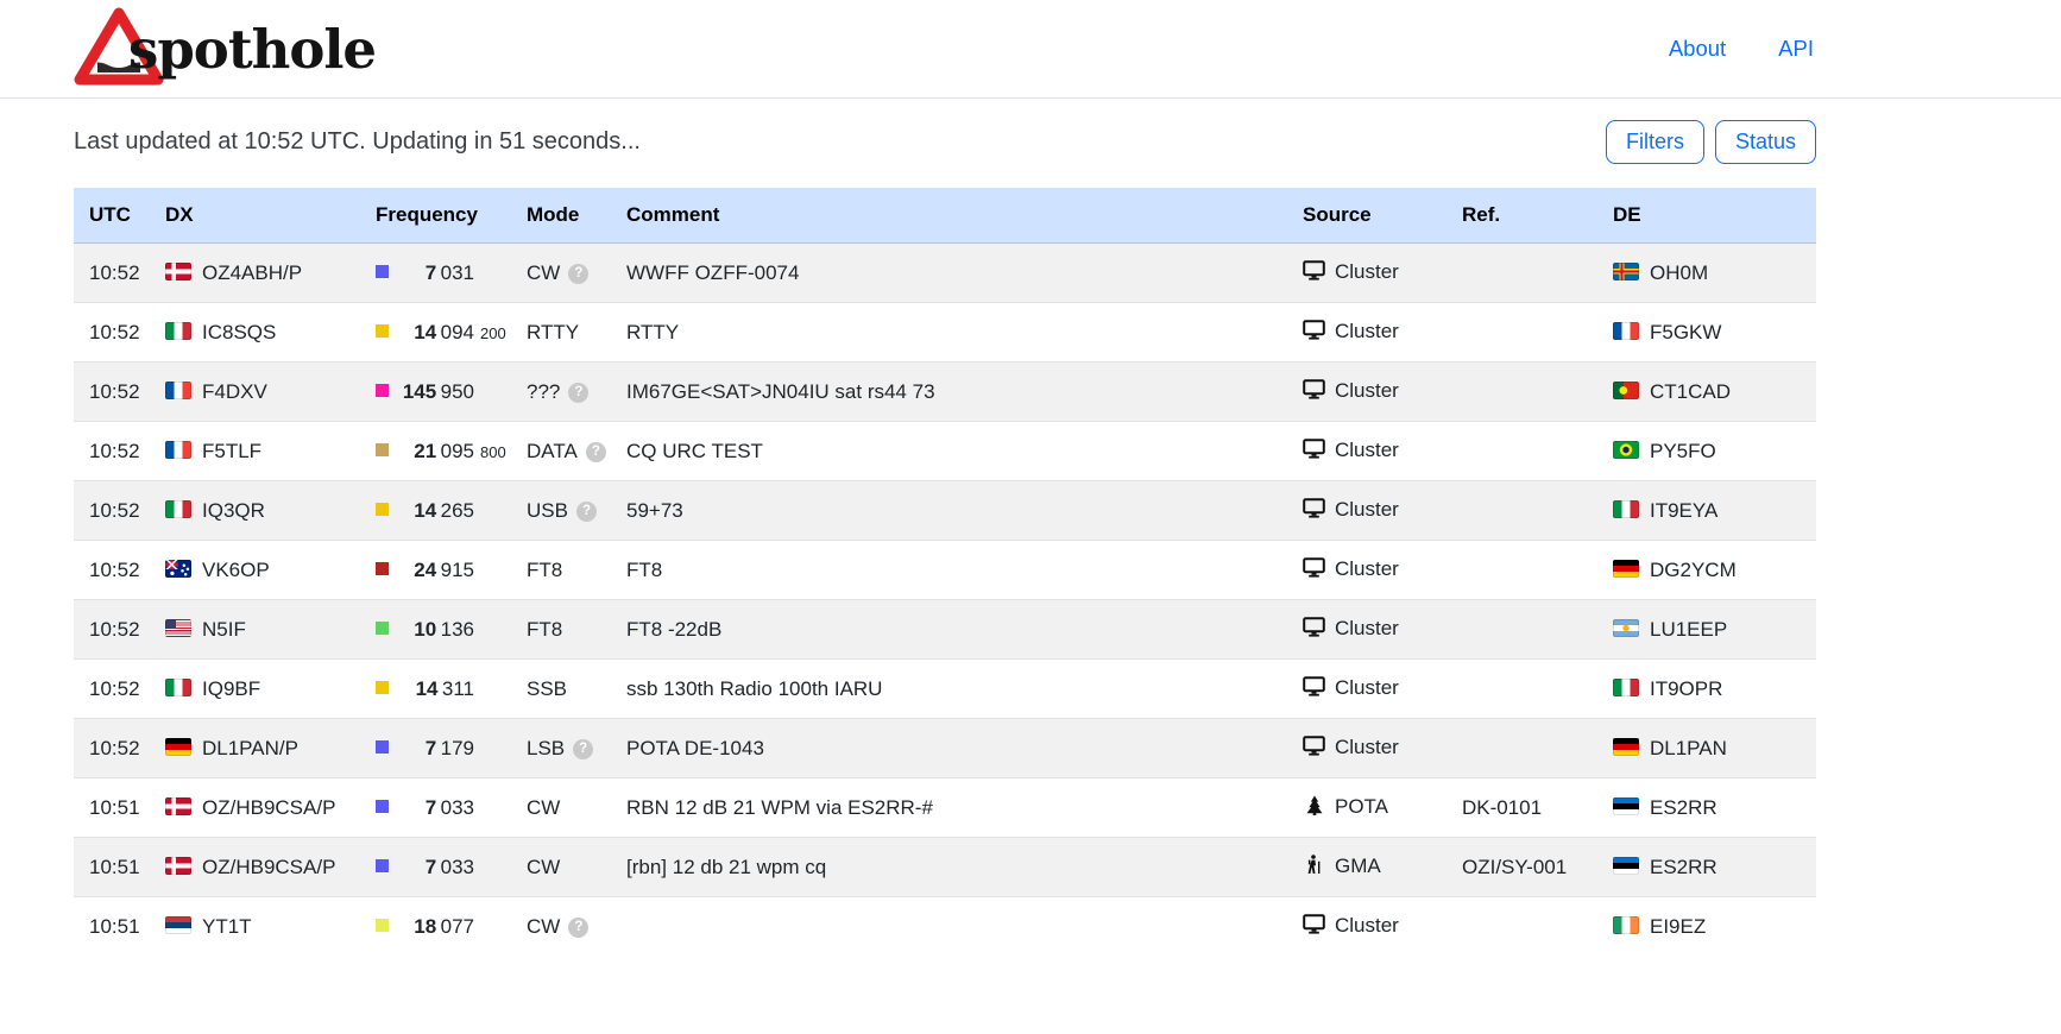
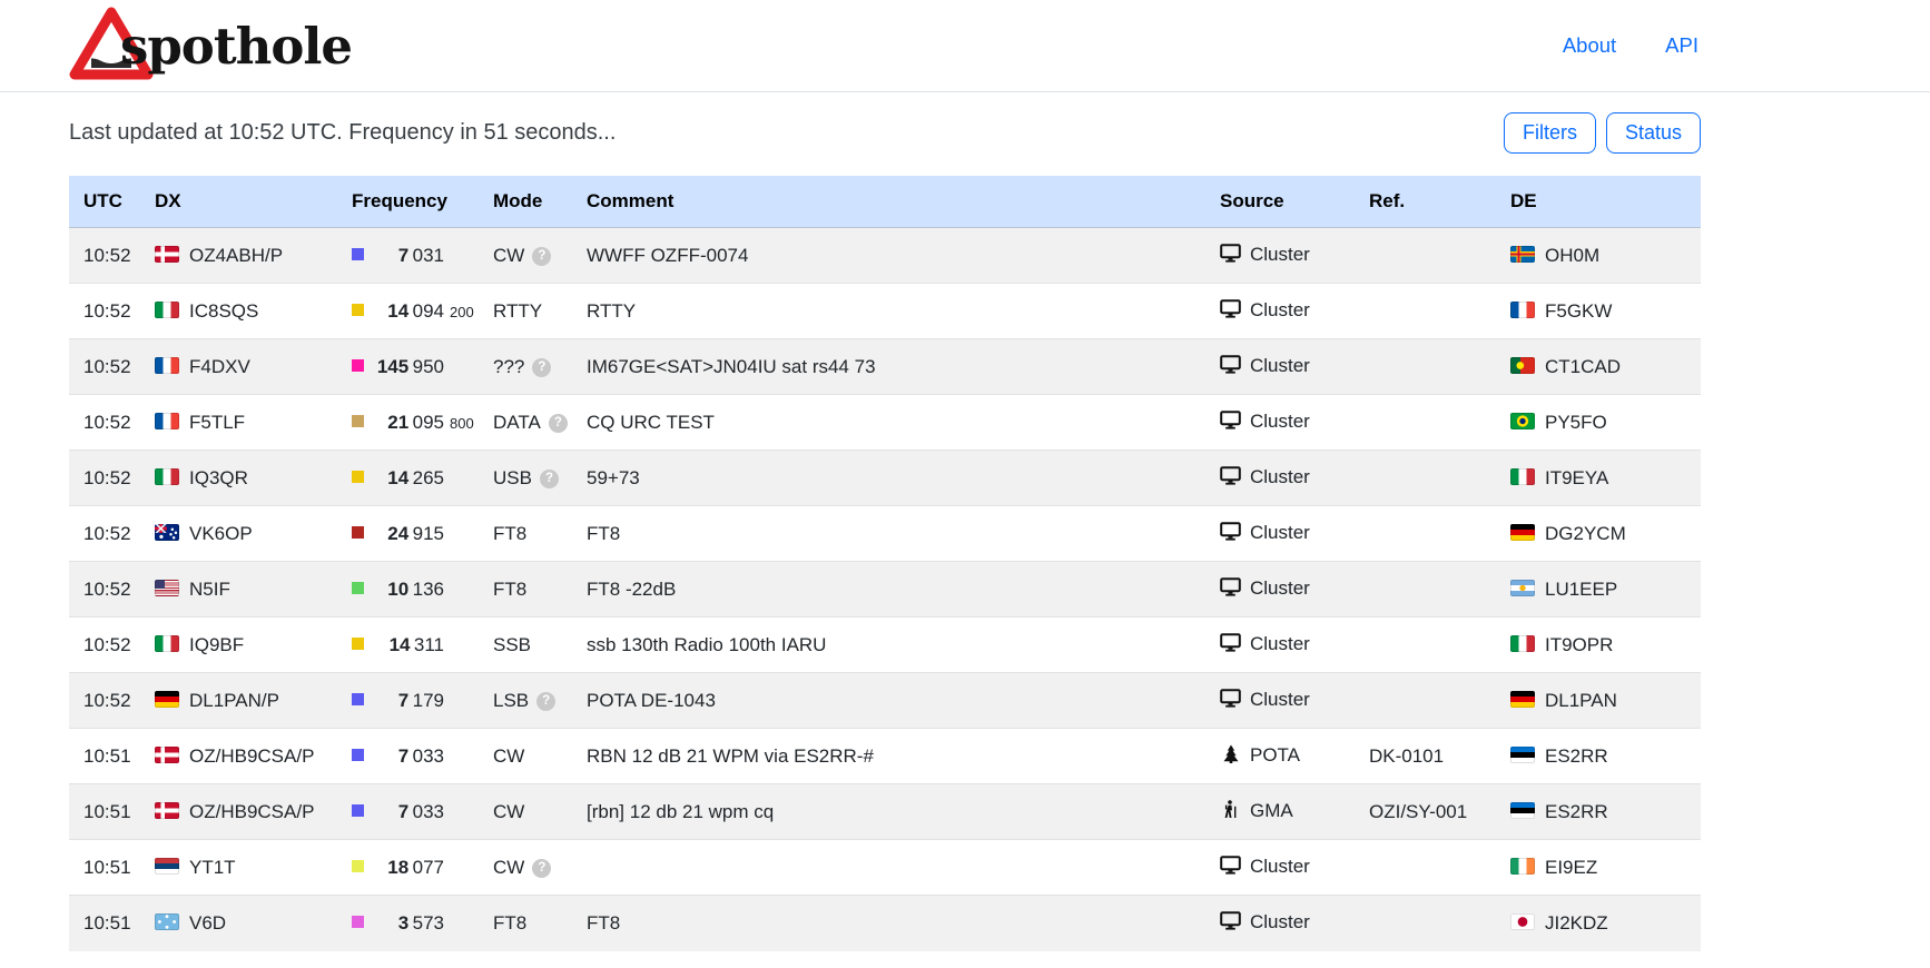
  spothole
  About
  API
- Last updated at 10:52 UTC. Updating in 51 seconds...
+ Last updated at 10:52 UTC. Frequency in 51 seconds...
  Filters
  Status
  UTC	DX	Frequency	Mode	Comment	Source	Ref.	DE
  10:52	OZ4ABH/P	7 031	CW ?	WWFF OZFF-0074	Cluster		OH0M
  10:52	IC8SQS	14 094 200	RTTY	RTTY	Cluster		F5GKW
  10:52	F4DXV	145 950	??? ?	IM67GE<SAT>JN04IU sat rs44 73	Cluster		CT1CAD
  10:52	F5TLF	21 095 800	DATA ?	CQ URC TEST	Cluster		PY5FO
  10:52	IQ3QR	14 265	USB ?	59+73	Cluster		IT9EYA
  10:52	VK6OP	24 915	FT8	FT8	Cluster		DG2YCM
  10:52	N5IF	10 136	FT8	FT8 -22dB	Cluster		LU1EEP
  10:52	IQ9BF	14 311	SSB	ssb 130th Radio 100th IARU	Cluster		IT9OPR
  10:52	DL1PAN/P	7 179	LSB ?	POTA DE-1043	Cluster		DL1PAN
  10:51	OZ/HB9CSA/P	7 033	CW	RBN 12 dB 21 WPM via ES2RR-#	POTA	DK-0101	ES2RR
  10:51	OZ/HB9CSA/P	7 033	CW	[rbn] 12 db 21 wpm cq	GMA	OZI/SY-001	ES2RR
  10:51	YT1T	18 077	CW ?		Cluster		EI9EZ
+ 10:51	V6D	3 573	FT8	FT8	Cluster		JI2KDZ
